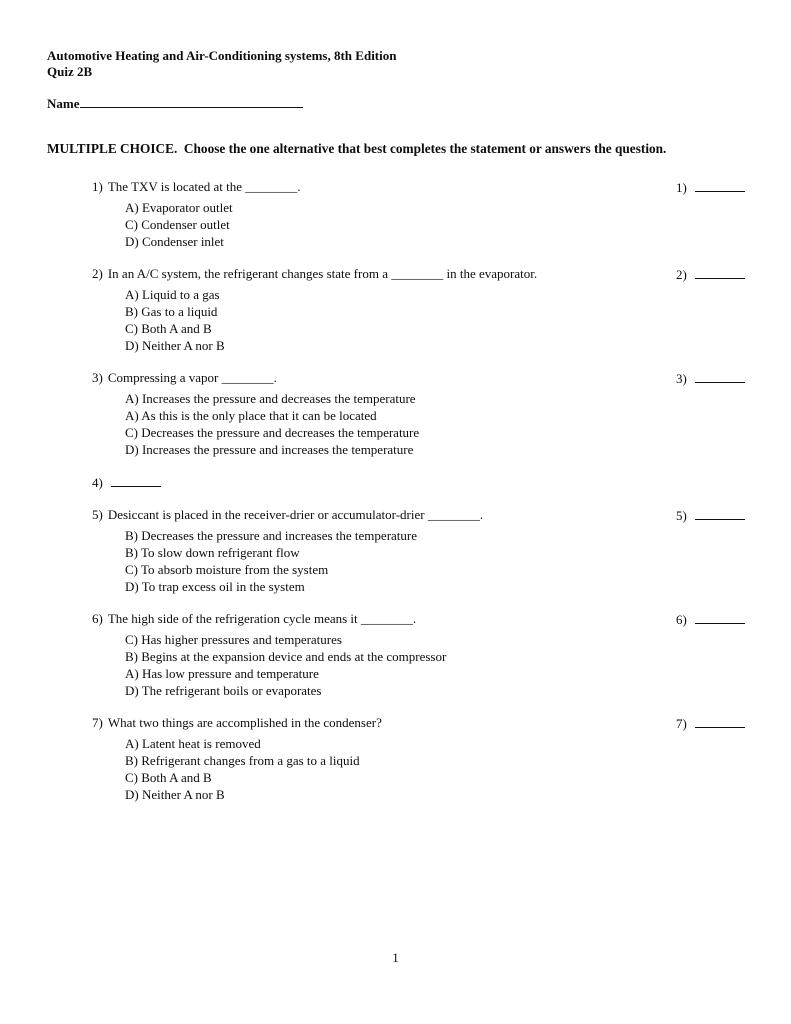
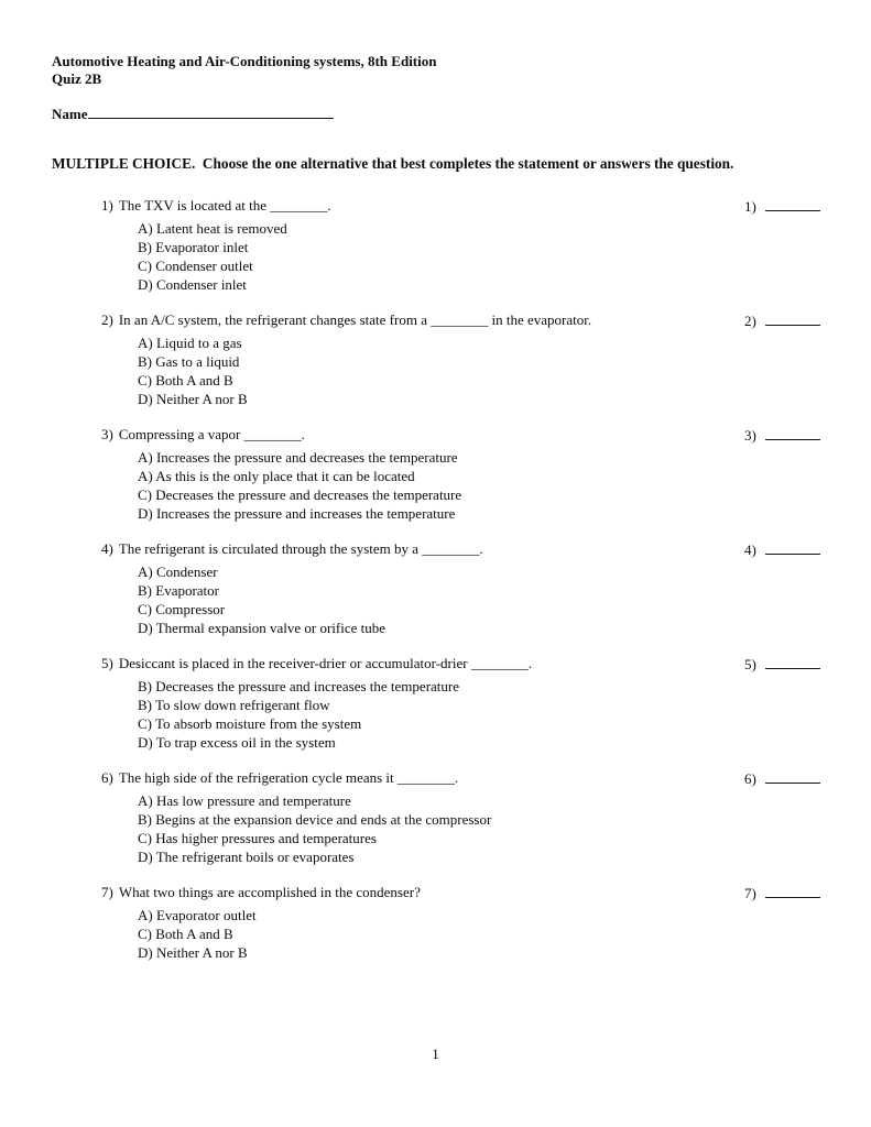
  Automotive Heating and Air-Conditioning systems, 8th Edition
  Quiz 2B
  Name
  MULTIPLE CHOICE. Choose the one alternative that best completes the statement or answers the question.
  1) The TXV is located at the ________.
- A) Evaporator outlet
+ A) Latent heat is removed
+ B) Evaporator inlet
  C) Condenser outlet
  D) Condenser inlet
  1)
  2) In an A/C system, the refrigerant changes state from a ________ in the evaporator.
  A) Liquid to a gas
  B) Gas to a liquid
  C) Both A and B
  D) Neither A nor B
  2)
  3) Compressing a vapor ________.
  A) Increases the pressure and decreases the temperature
  A) As this is the only place that it can be located
  C) Decreases the pressure and decreases the temperature
  D) Increases the pressure and increases the temperature
  3)
+ 4) The refrigerant is circulated through the system by a ________.
+ A) Condenser
+ B) Evaporator
+ C) Compressor
+ D) Thermal expansion valve or orifice tube
  4)
  5) Desiccant is placed in the receiver-drier or accumulator-drier ________.
  B) Decreases the pressure and increases the temperature
  B) To slow down refrigerant flow
  C) To absorb moisture from the system
  D) To trap excess oil in the system
  5)
  6) The high side of the refrigeration cycle means it ________.
- C) Has higher pressures and temperatures
+ A) Has low pressure and temperature
  B) Begins at the expansion device and ends at the compressor
- A) Has low pressure and temperature
+ C) Has higher pressures and temperatures
  D) The refrigerant boils or evaporates
  6)
  7) What two things are accomplished in the condenser?
- A) Latent heat is removed
+ A) Evaporator outlet
- B) Refrigerant changes from a gas to a liquid
  C) Both A and B
  D) Neither A nor B
  7)
  1
